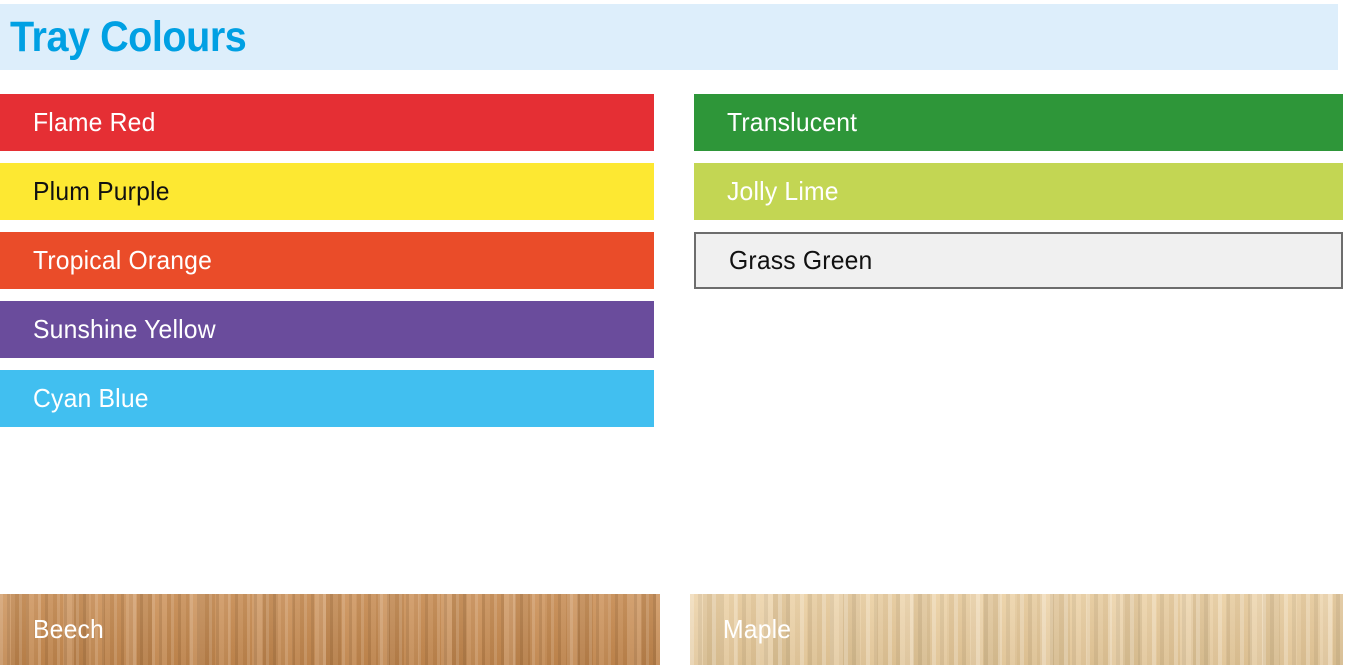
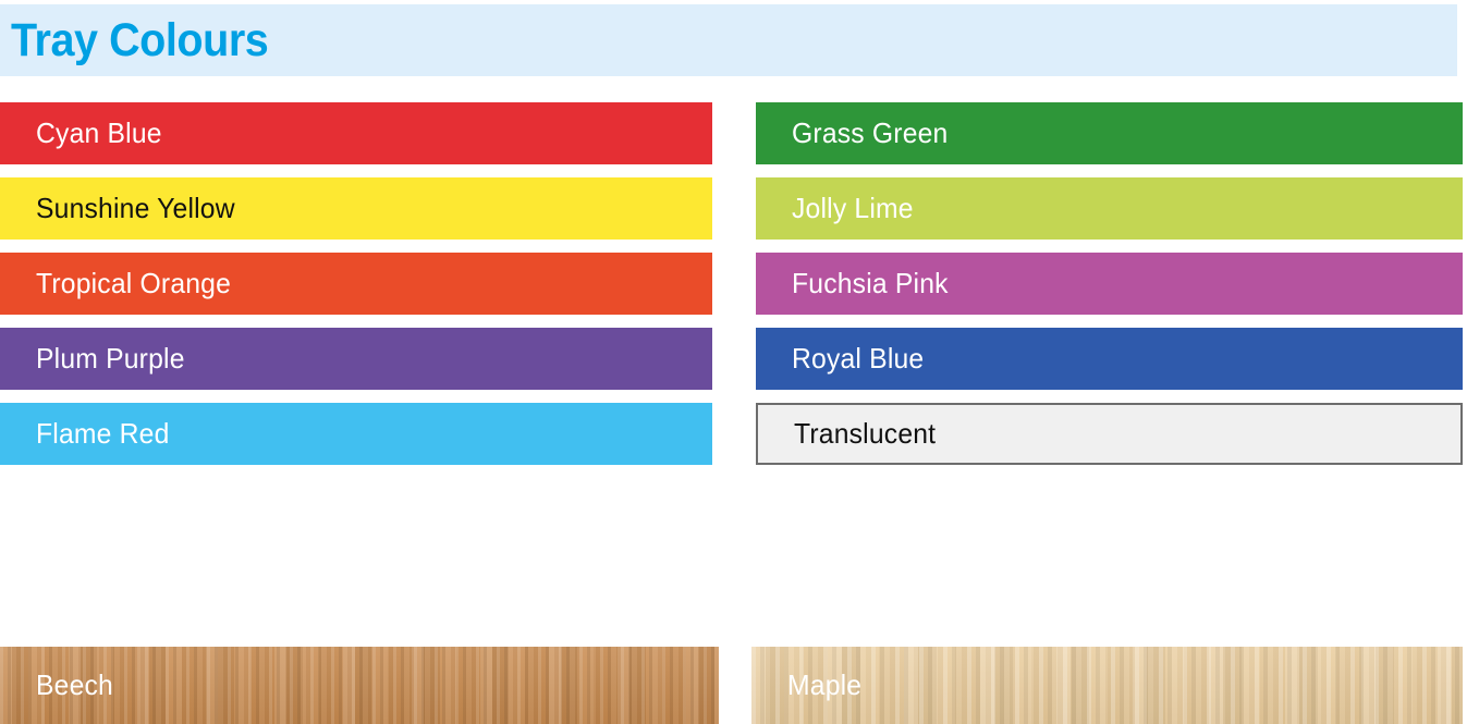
  Tray Colours
- Flame Red
+ Cyan Blue
- Plum Purple
+ Sunshine Yellow
  Tropical Orange
- Sunshine Yellow
+ Plum Purple
- Cyan Blue
+ Flame Red
- Translucent
+ Grass Green
  Jolly Lime
+ Fuchsia Pink
+ Royal Blue
- Grass Green
+ Translucent
  Beech
  Maple
